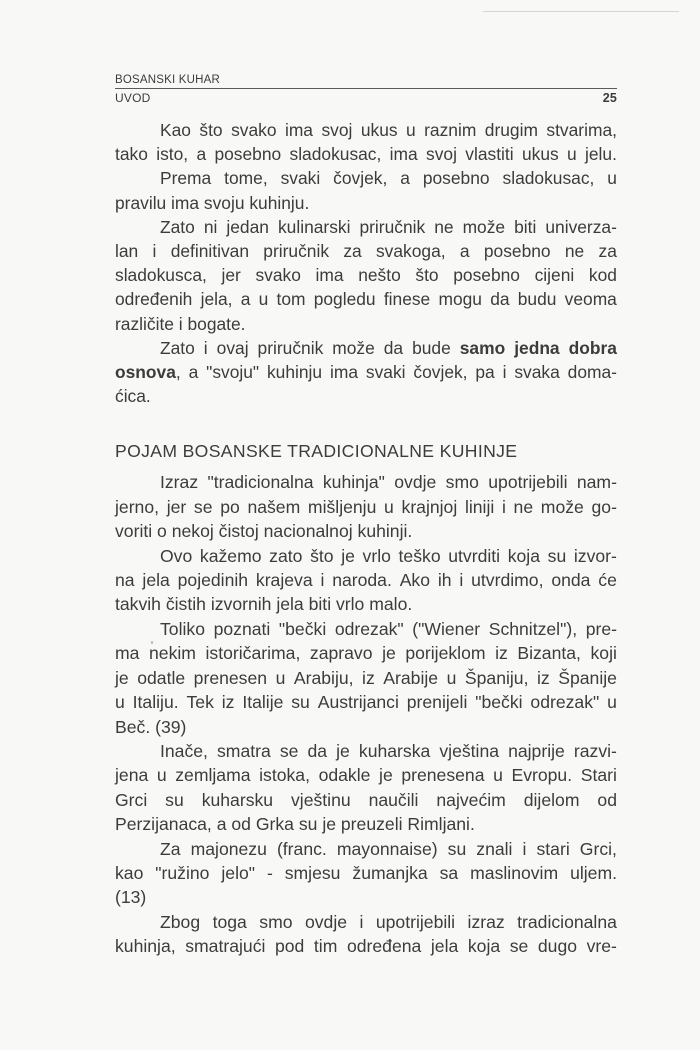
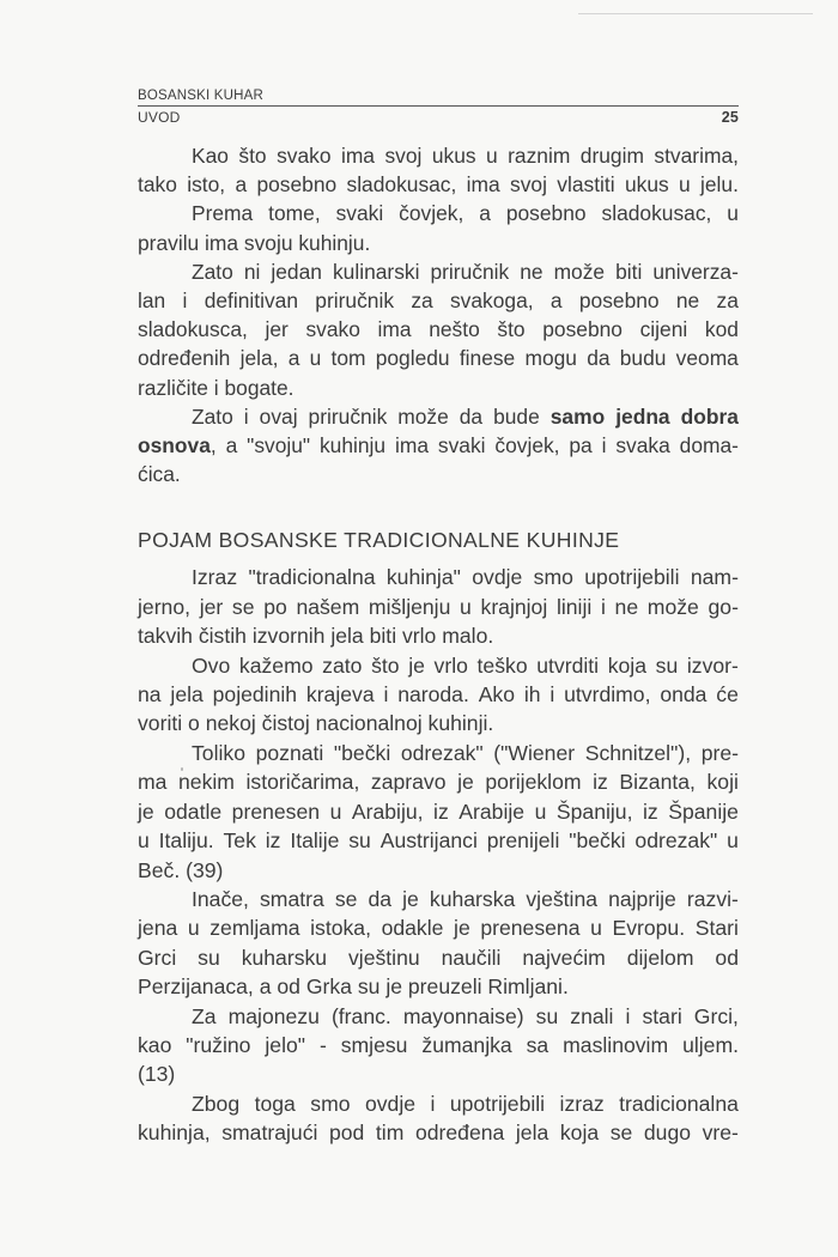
  BOSANSKI KUHAR
  UVOD
  25
  Kao
  što
  svako
  ima
  svoj
  ukus
  u
  raznim
  drugim
  stvarima,
  tako
  isto,
  a
  posebno
  sladokusac,
  ima
  svoj
  vlastiti
  ukus
  u
  jelu.
  Prema
  tome,
  svaki
  čovjek,
  a
  posebno
  sladokusac,
  u
  pravilu ima svoju kuhinju.
  Zato
  ni
  jedan
  kulinarski
  priručnik
  ne
  može
  biti
  univerza-
  lan
  i
  definitivan
  priručnik
  za
  svakoga,
  a
  posebno
  ne
  za
  sladokusca,
  jer
  svako
  ima
  nešto
  što
  posebno
  cijeni
  kod
  određenih
  jela,
  a
  u
  tom
  pogledu
  finese
  mogu
  da
  budu
  veoma
  različite i bogate.
  Zato
  i
  ovaj
  priručnik
  može
  da
  bude
  samo
  jedna
  dobra
  osnova,
  a
  "svoju"
  kuhinju
  ima
  svaki
  čovjek,
  pa
  i
  svaka
  doma-
  ćica.
  Izraz
  "tradicionalna
  kuhinja"
  ovdje
  smo
  upotrijebili
  nam-
  jerno,
  jer
  se
  po
  našem
  mišljenju
  u
  krajnjoj
  liniji
  i
  ne
  može
  go-
- voriti o nekoj čistoj nacionalnoj kuhinji.
+ takvih čistih izvornih jela biti vrlo malo.
  Ovo
  kažemo
  zato
  što
  je
  vrlo
  teško
  utvrditi
  koja
  su
  izvor-
  na
  jela
  pojedinih
  krajeva
  i
  naroda.
  Ako
  ih
  i
  utvrdimo,
  onda
  će
- takvih čistih izvornih jela biti vrlo malo.
+ voriti o nekoj čistoj nacionalnoj kuhinji.
  Toliko
  poznati
  "bečki
  odrezak"
  ("Wiener
  Schnitzel"),
  pre-
  ma
  nekim
  istoričarima,
  zapravo
  je
  porijeklom
  iz
  Bizanta,
  koji
  je
  odatle
  prenesen
  u
  Arabiju,
  iz
  Arabije
  u
  Španiju,
  iz
  Španije
  u
  Italiju.
  Tek
  iz
  Italije
  su
  Austrijanci
  prenijeli
  "bečki
  odrezak"
  u
  Beč. (39)
  Inače,
  smatra
  se
  da
  je
  kuharska
  vještina
  najprije
  razvi-
  jena
  u
  zemljama
  istoka,
  odakle
  je
  prenesena
  u
  Evropu.
  Stari
  Grci
  su
  kuharsku
  vještinu
  naučili
  najvećim
  dijelom
  od
  Perzijanaca, a od Grka su je preuzeli Rimljani.
  Za
  majonezu
  (franc.
  mayonnaise)
  su
  znali
  i
  stari
  Grci,
  kao
  "ružino
  jelo"
  -
  smjesu
  žumanjka
  sa
  maslinovim
  uljem.
  (13)
  Zbog
  toga
  smo
  ovdje
  i
  upotrijebili
  izraz
  tradicionalna
  kuhinja,
  smatrajući
  pod
  tim
  određena
  jela
  koja
  se
  dugo
  vre-
  POJAM BOSANSKE TRADICIONALNE KUHINJE
